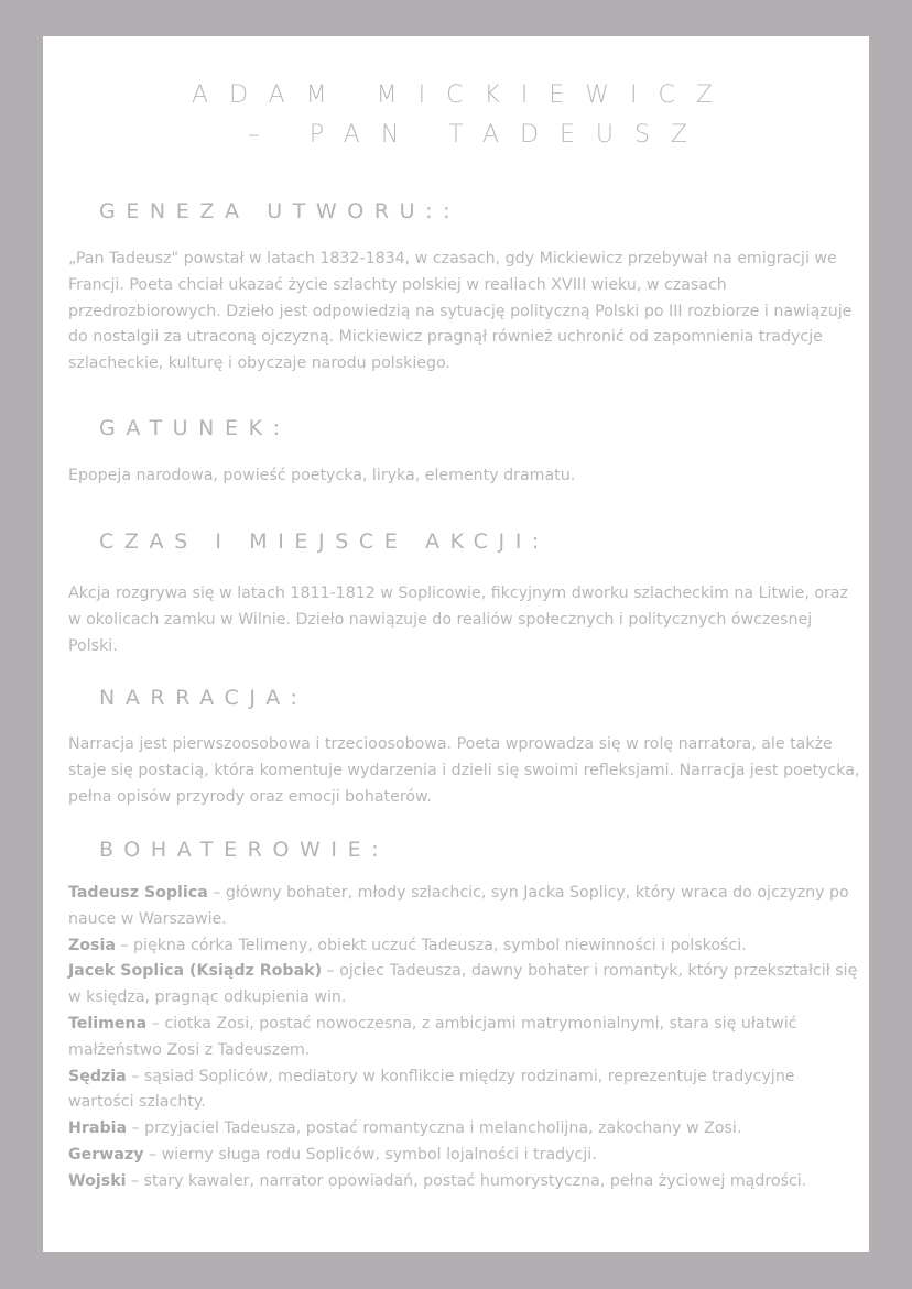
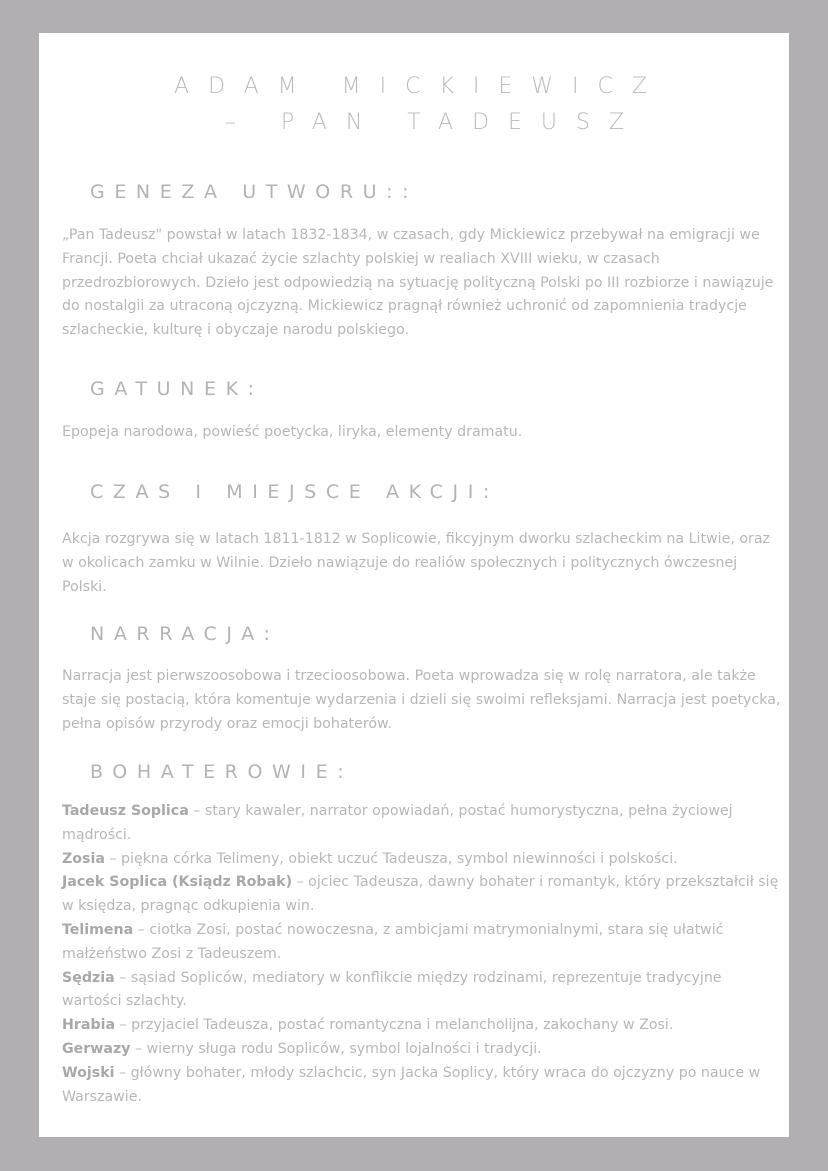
  ADAM MICKIEWICZ
  – PAN TADEUSZ
  GENEZA UTWORU::
  „Pan Tadeusz" powstał w latach 1832-1834, w czasach, gdy Mickiewicz przebywał na emigracji we Francji. Poeta chciał ukazać życie szlachty polskiej w realiach XVIII wieku, w czasach przedrozbiorowych. Dzieło jest odpowiedzią na sytuację polityczną Polski po III rozbiorze i nawiązuje do nostalgii za utraconą ojczyzną. Mickiewicz pragnął również uchronić od zapomnienia tradycje szlacheckie, kulturę i obyczaje narodu polskiego.
  GATUNEK:
  Epopeja narodowa, powieść poetycka, liryka, elementy dramatu.
  CZAS I MIEJSCE AKCJI:
  Akcja rozgrywa się w latach 1811-1812 w Soplicowie, fikcyjnym dworku szlacheckim na Litwie, oraz w okolicach zamku w Wilnie. Dzieło nawiązuje do realiów społecznych i politycznych ówczesnej Polski.
  NARRACJA:
  Narracja jest pierwszoosobowa i trzecioosobowa. Poeta wprowadza się w rolę narratora, ale także staje się postacią, która komentuje wydarzenia i dzieli się swoimi refleksjami. Narracja jest poetycka, pełna opisów przyrody oraz emocji bohaterów.
  BOHATEROWIE:
- Tadeusz Soplica – główny bohater, młody szlachcic, syn Jacka Soplicy, który wraca do ojczyzny po nauce w Warszawie.
+ Tadeusz Soplica – stary kawaler, narrator opowiadań, postać humorystyczna, pełna życiowej mądrości.
  Zosia – piękna córka Telimeny, obiekt uczuć Tadeusza, symbol niewinności i polskości.
  Jacek Soplica (Ksiądz Robak) – ojciec Tadeusza, dawny bohater i romantyk, który przekształcił się w księdza, pragnąc odkupienia win.
  Telimena – ciotka Zosi, postać nowoczesna, z ambicjami matrymonialnymi, stara się ułatwić małżeństwo Zosi z Tadeuszem.
  Sędzia – sąsiad Sopliców, mediatory w konflikcie między rodzinami, reprezentuje tradycyjne wartości szlachty.
  Hrabia – przyjaciel Tadeusza, postać romantyczna i melancholijna, zakochany w Zosi.
  Gerwazy – wierny sługa rodu Sopliców, symbol lojalności i tradycji.
- Wojski – stary kawaler, narrator opowiadań, postać humorystyczna, pełna życiowej mądrości.
+ Wojski – główny bohater, młody szlachcic, syn Jacka Soplicy, który wraca do ojczyzny po nauce w Warszawie.
